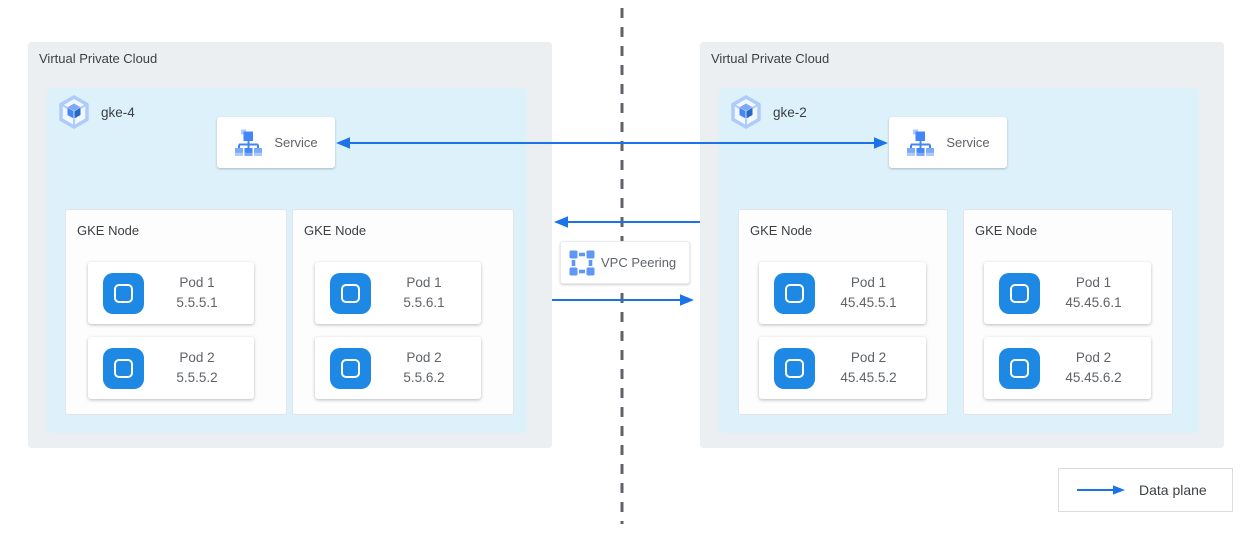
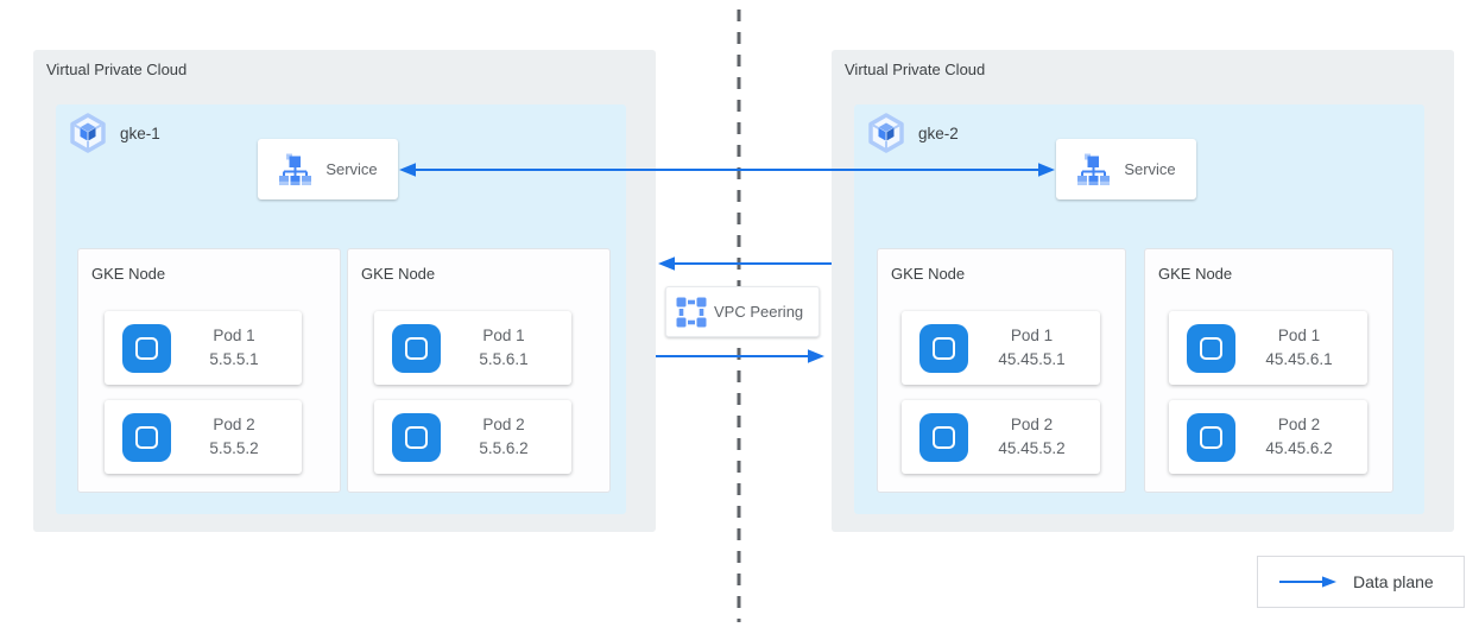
  Virtual Private Cloud
- gke-4
+ gke-1
  Service
  GKE Node
  Pod 1
  5.5.5.1
  Pod 2
  5.5.5.2
  GKE Node
  Pod 1
  5.5.6.1
  Pod 2
  5.5.6.2
  Virtual Private Cloud
  gke-2
  Service
  GKE Node
  Pod 1
  45.45.5.1
  Pod 2
  45.45.5.2
  GKE Node
  Pod 1
  45.45.6.1
  Pod 2
  45.45.6.2
  VPC Peering
  Data plane
